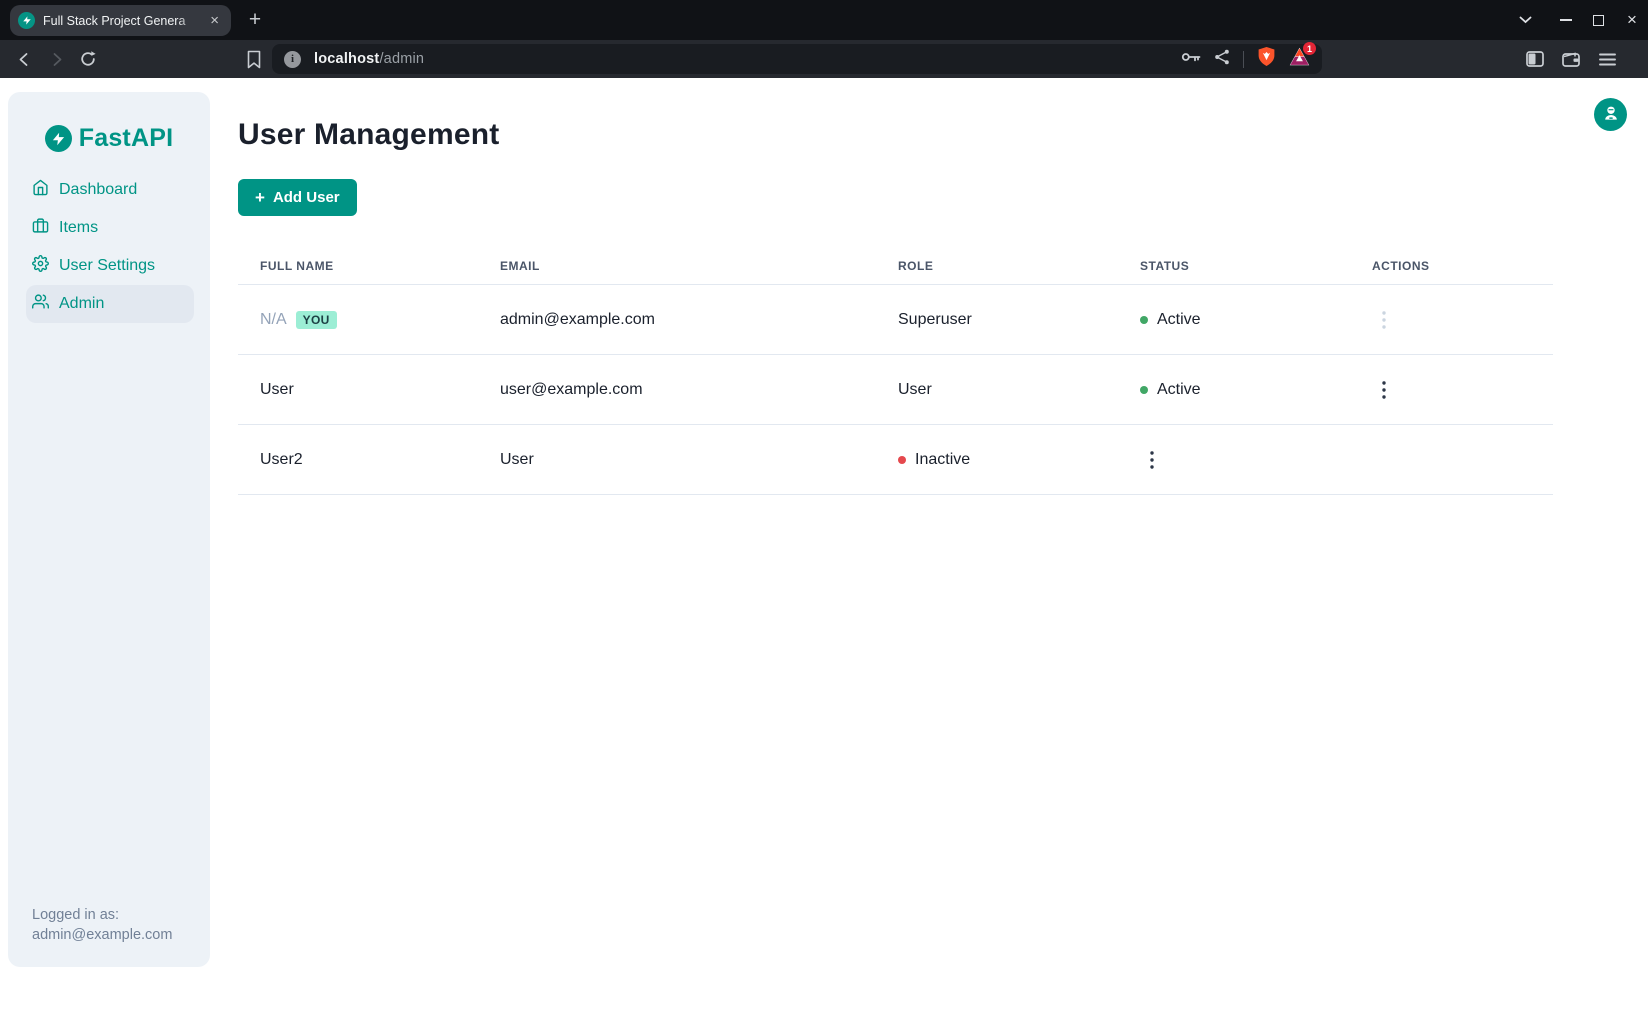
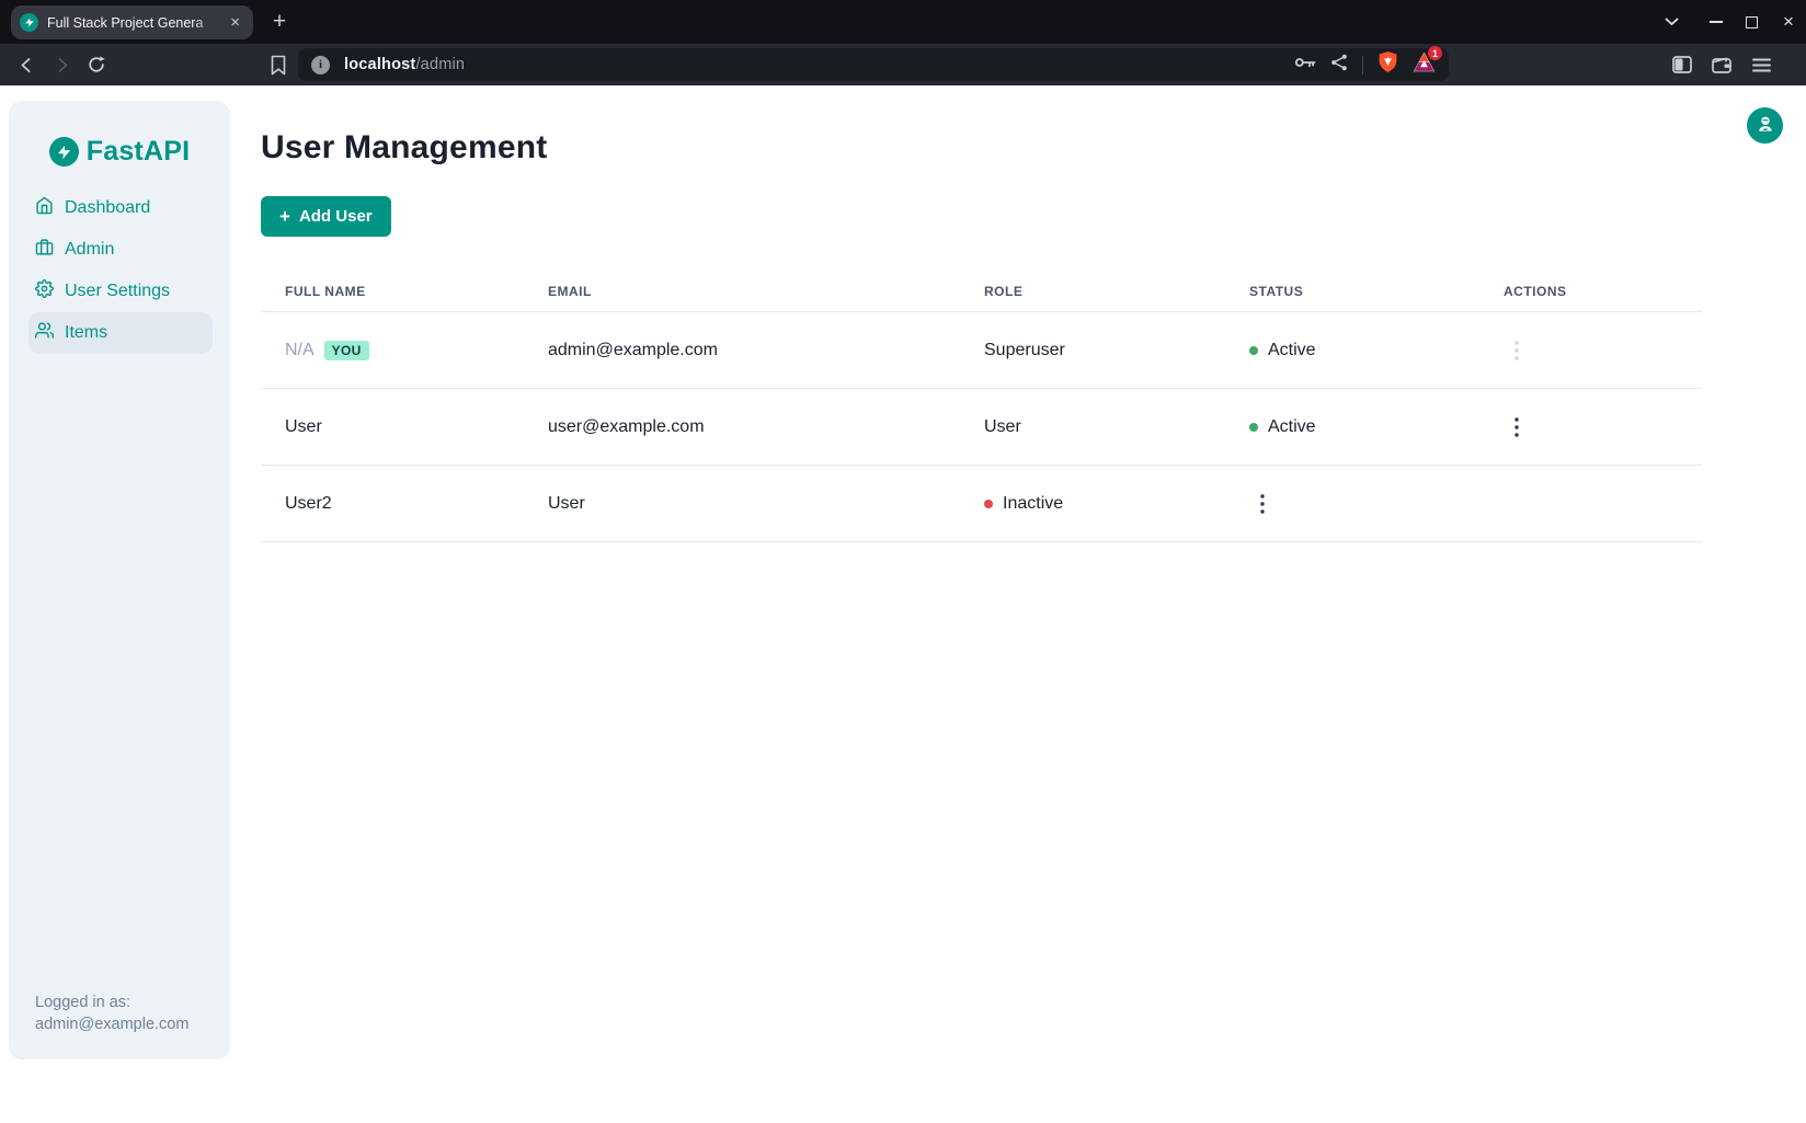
  Full Stack Project Genera
  ×
  +
  ×
  i
  localhost/admin
  1
  FastAPI
  Dashboard
- Items
+ Admin
  User Settings
- Admin
+ Items
  Logged in as:
  admin@example.com
  User Management
  +
  Add User
  FULL NAME
  EMAIL
  ROLE
  STATUS
  ACTIONS
  N/A
  YOU
  admin@example.com
  Superuser
  Active
  User
  user@example.com
  User
  Active
  User2
  User
  Inactive
